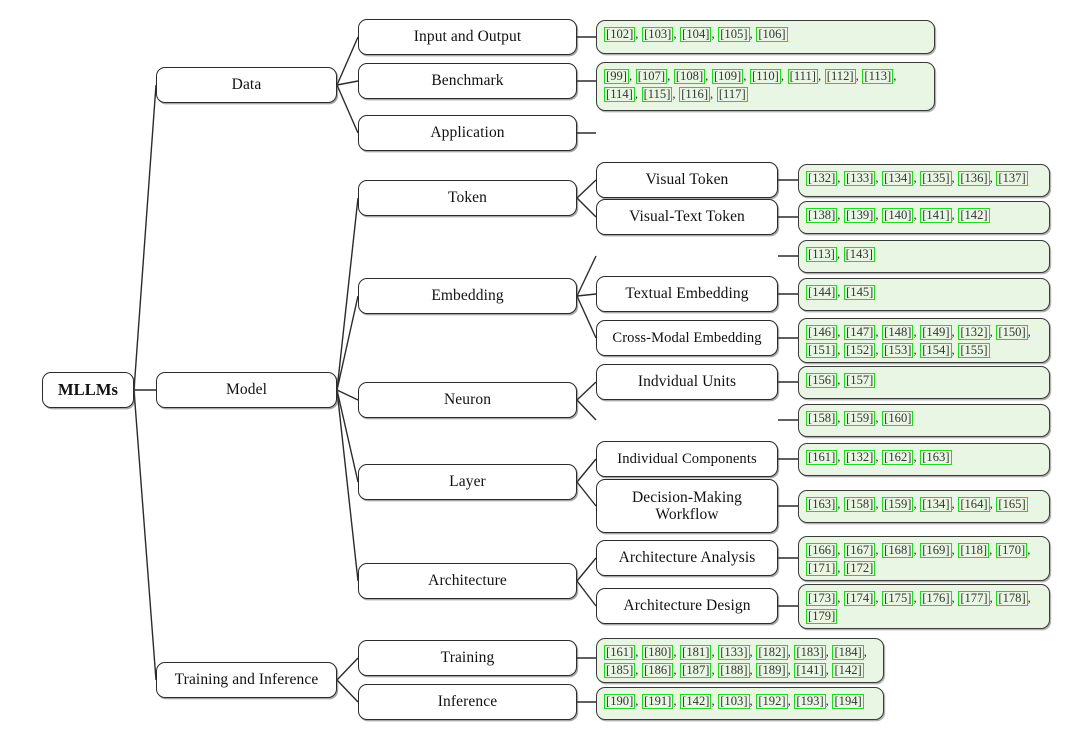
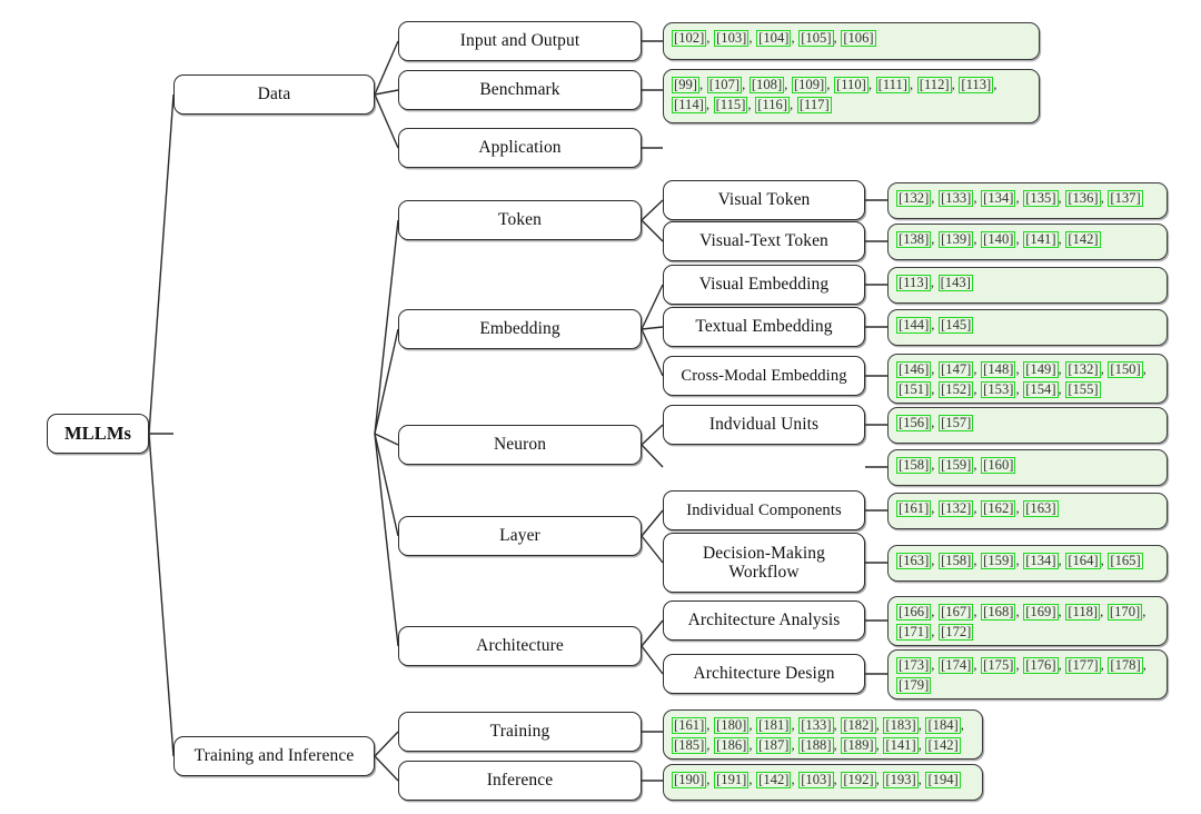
  MLLMs
  Data
- Model
  Training and Inference
  Input and Output
  Benchmark
  Application
  Token
  Embedding
  Neuron
  Layer
  Architecture
  Training
  Inference
  Visual Token
  Visual-Text Token
+ Visual Embedding
  Textual Embedding
  Cross-Modal Embedding
  Indvidual Units
  Individual Components
  Decision-Making Workflow
  Architecture Analysis
  Architecture Design
  [102] , [103] , [104] , [105] , [106]
  [99] , [107] , [108] , [109] , [110] , [111] , [112] , [113] , [114] , [115] , [116] , [117]
  [132] , [133] , [134] , [135] , [136] , [137]
  [138] , [139] , [140] , [141] , [142]
  [113] , [143]
  [144] , [145]
  [146] , [147] , [148] , [149] , [132] , [150] , [151] , [152] , [153] , [154] , [155]
  [156] , [157]
  [158] , [159] , [160]
  [161] , [132] , [162] , [163]
  [163] , [158] , [159] , [134] , [164] , [165]
  [166] , [167] , [168] , [169] , [118] , [170] , [171] , [172]
  [173] , [174] , [175] , [176] , [177] , [178] , [179]
  [161] , [180] , [181] , [133] , [182] , [183] , [184] , [185] , [186] , [187] , [188] , [189] , [141] , [142]
  [190] , [191] , [142] , [103] , [192] , [193] , [194]
